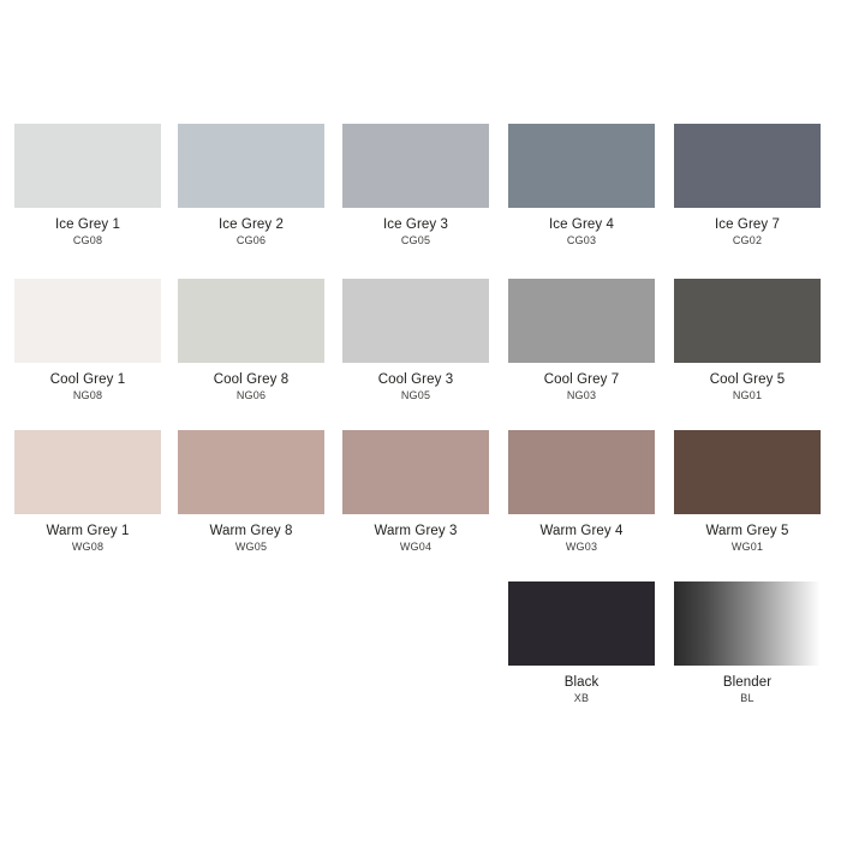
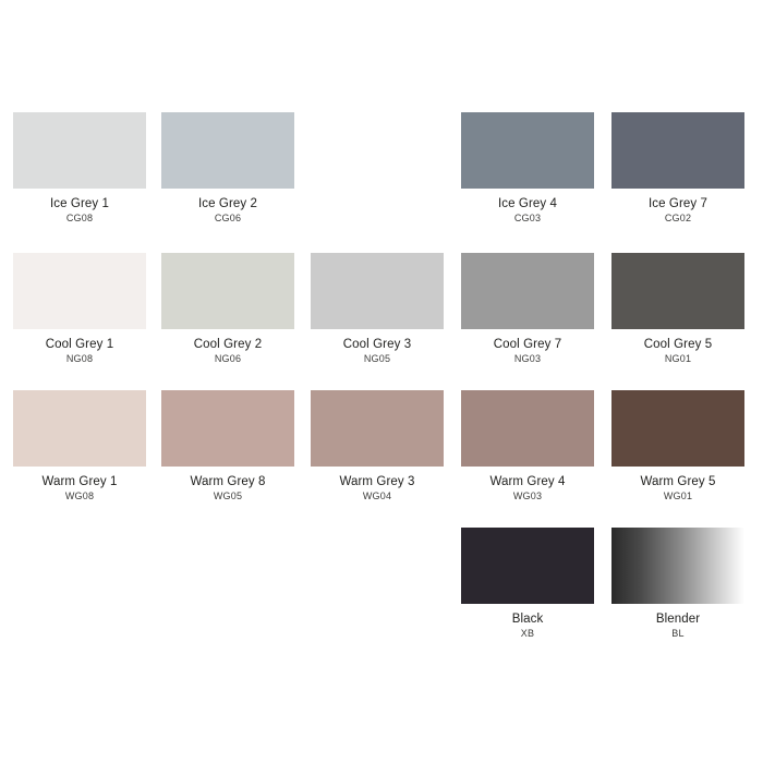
  Ice Grey 1
  CG08
  Ice Grey 2
  CG06
- Ice Grey 3
- CG05
  Ice Grey 4
  CG03
  Ice Grey 7
  CG02
  Cool Grey 1
  NG08
- Cool Grey 8
+ Cool Grey 2
  NG06
  Cool Grey 3
  NG05
  Cool Grey 7
  NG03
  Cool Grey 5
  NG01
  Warm Grey 1
  WG08
  Warm Grey 8
  WG05
  Warm Grey 3
  WG04
  Warm Grey 4
  WG03
  Warm Grey 5
  WG01
  Black
  XB
  Blender
  BL
